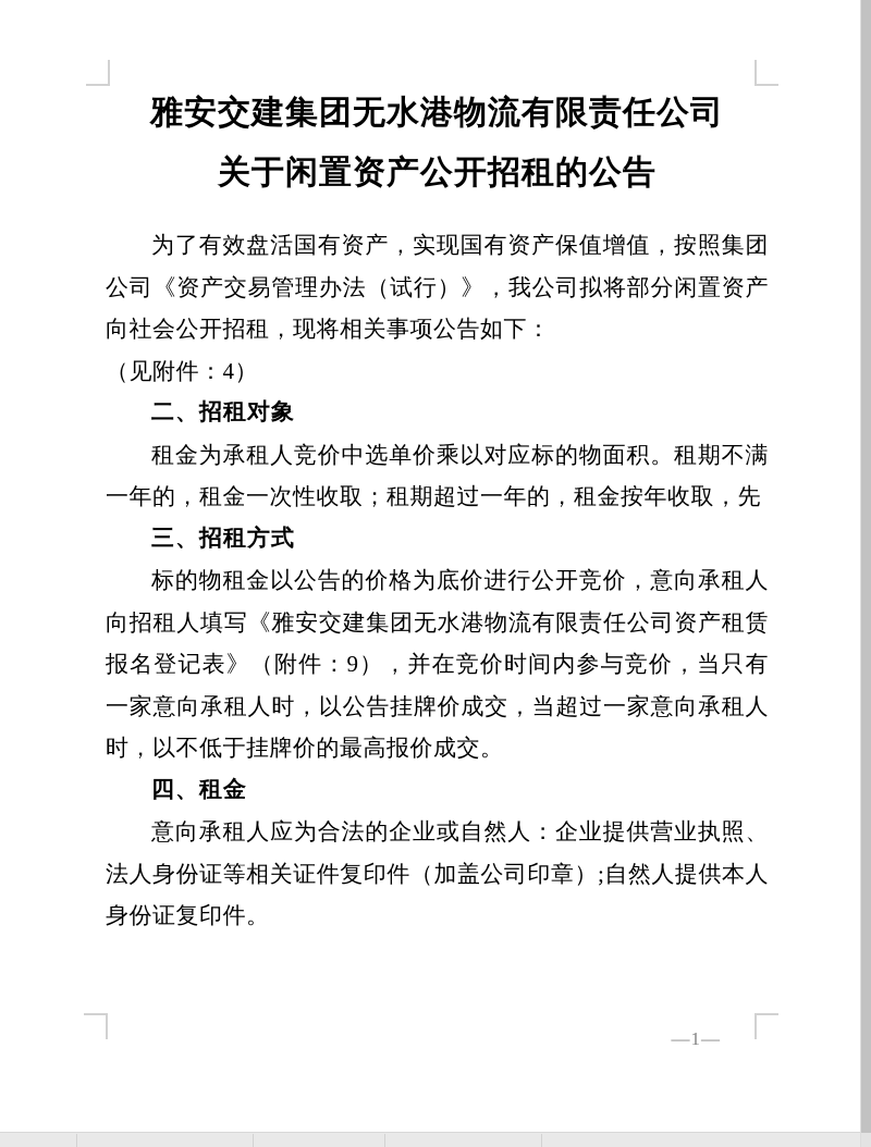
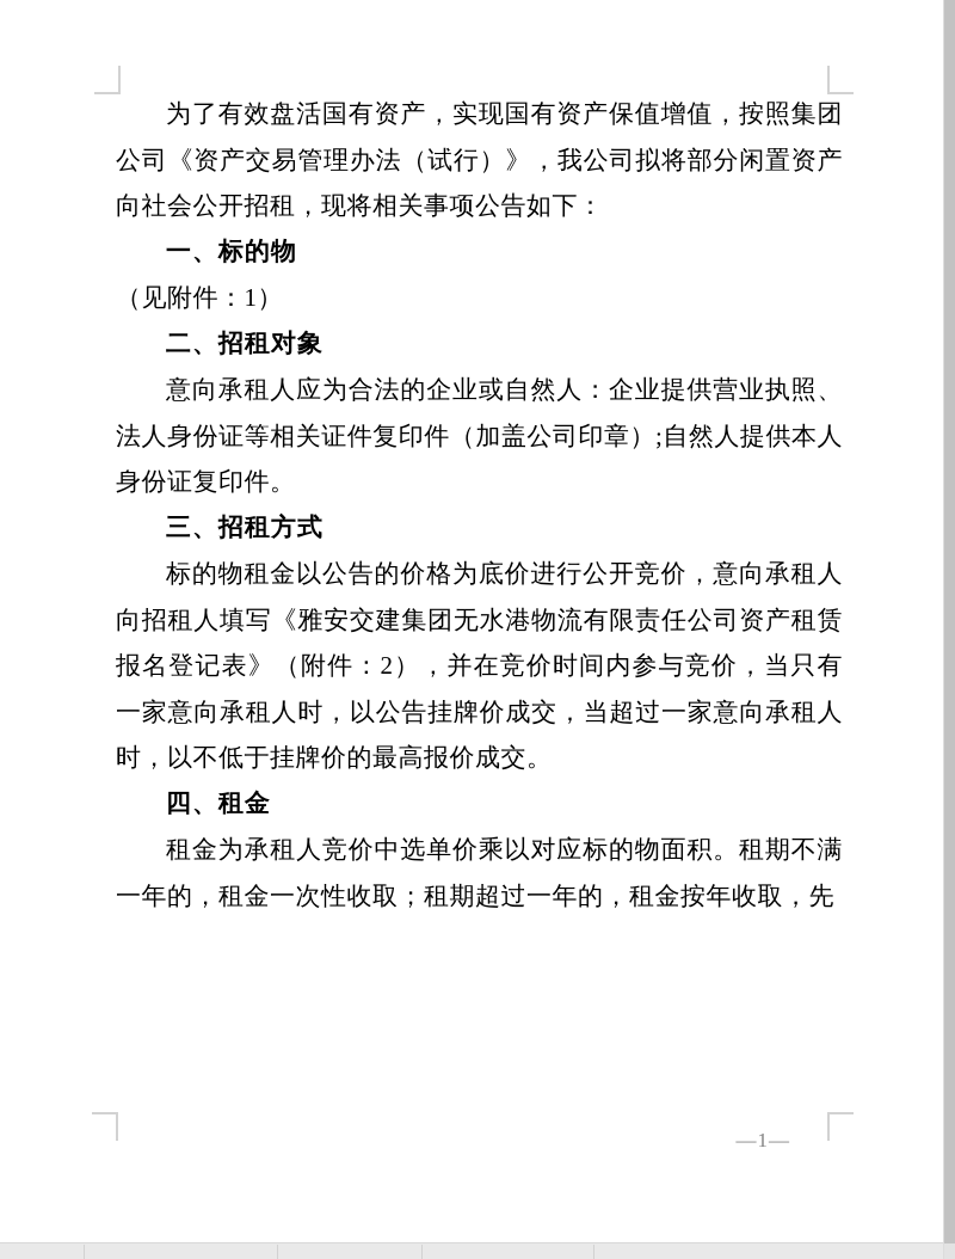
- 雅安交建集团无水港物流有限责任公司
- 关于闲置资产公开招租的公告
  为了有效盘活国有资产，实现国有资产保值增值，按照集团公司《资产交易管理办法（试行）》，我公司拟将部分闲置资产向社会公开招租，现将相关事项公告如下：
+ 一、标的物
- （见附件：4）
+ （见附件：1）
  二、招租对象
- 租金为承租人竞价中选单价乘以对应标的物面积。租期不满一年的，租金一次性收取；租期超过一年的，租金按年收取，先
+ 意向承租人应为合法的企业或自然人：企业提供营业执照、法人身份证等相关证件复印件（加盖公司印章）;自然人提供本人身份证复印件。
  三、招租方式
- 标的物租金以公告的价格为底价进行公开竞价，意向承租人向招租人填写《雅安交建集团无水港物流有限责任公司资产租赁报名登记表》（附件：9），并在竞价时间内参与竞价，当只有一家意向承租人时，以公告挂牌价成交，当超过一家意向承租人时，以不低于挂牌价的最高报价成交。
+ 标的物租金以公告的价格为底价进行公开竞价，意向承租人向招租人填写《雅安交建集团无水港物流有限责任公司资产租赁报名登记表》（附件：2），并在竞价时间内参与竞价，当只有一家意向承租人时，以公告挂牌价成交，当超过一家意向承租人时，以不低于挂牌价的最高报价成交。
  四、租金
- 意向承租人应为合法的企业或自然人：企业提供营业执照、法人身份证等相关证件复印件（加盖公司印章）;自然人提供本人身份证复印件。
+ 租金为承租人竞价中选单价乘以对应标的物面积。租期不满一年的，租金一次性收取；租期超过一年的，租金按年收取，先
  —1—
